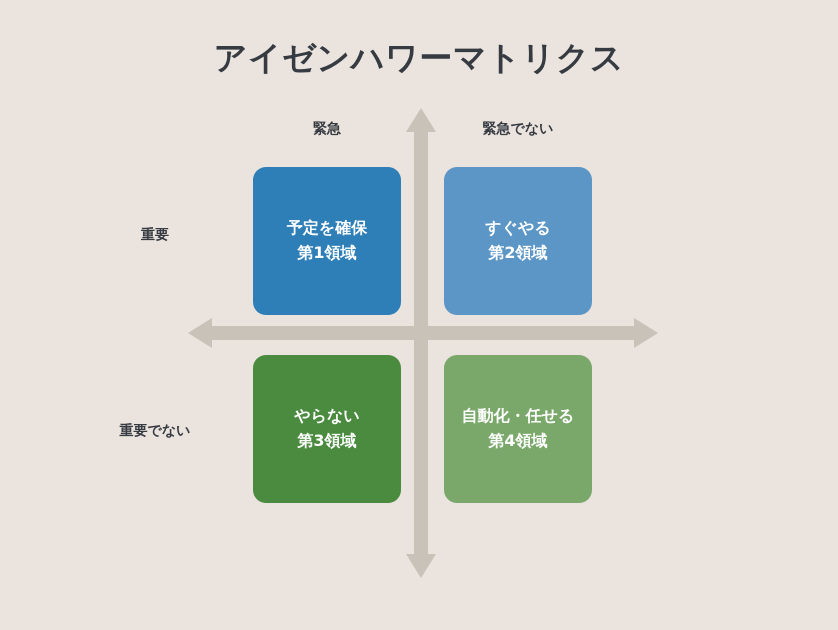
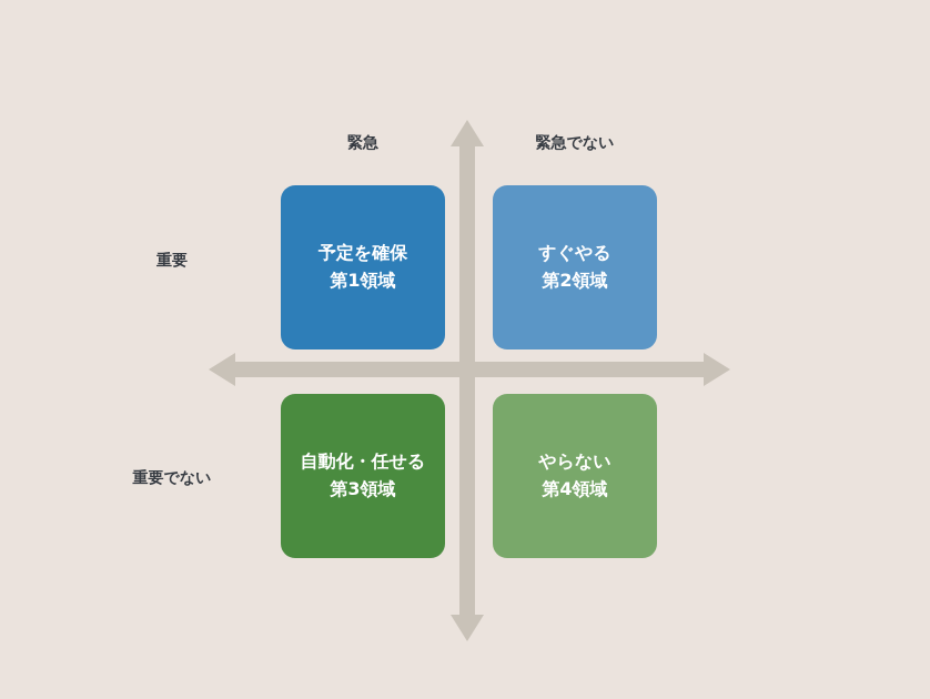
- アイゼンハワーマトリクス
  緊急
  緊急でない
  重要
  重要でない
  予定を確保
  第1領域
  すぐやる
  第2領域
- やらない
+ 自動化・任せる
  第3領域
- 自動化・任せる
+ やらない
  第4領域
